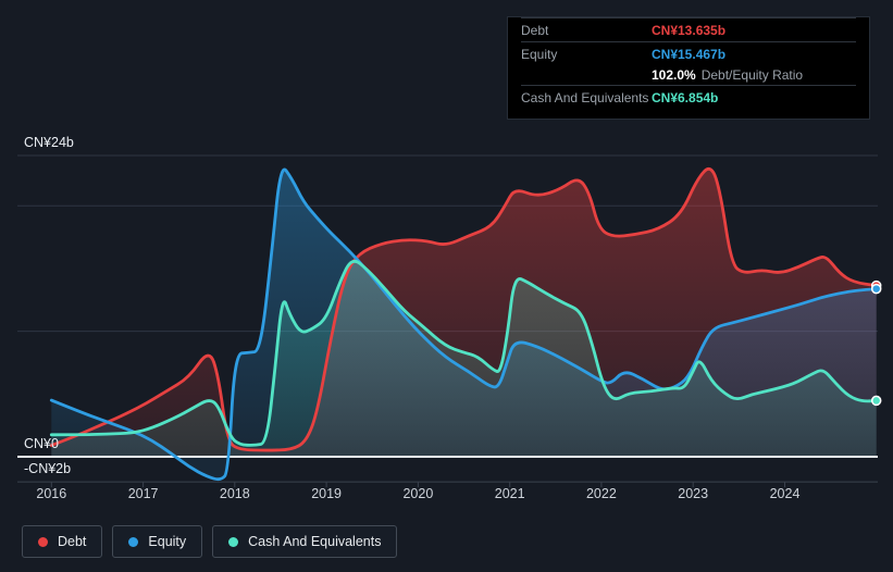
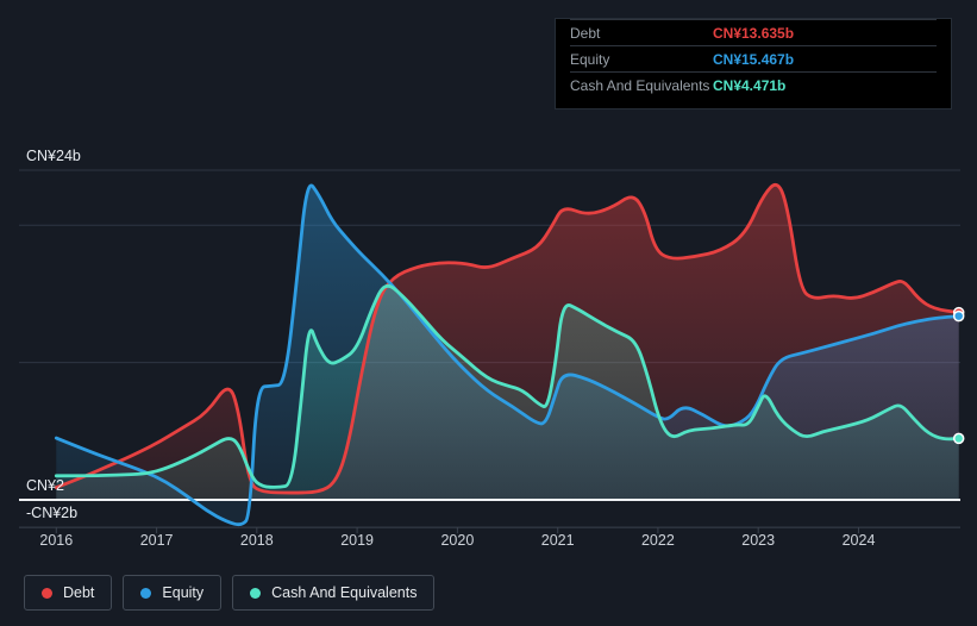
  CN¥24b
- CN¥0
+ CN¥2
  -CN¥2b
  2016
  2017
  2018
  2019
  2020
  2021
  2022
  2023
  2024
  Debt
  CN¥13.635b
  Equity
  CN¥15.467b
- 102.0% Debt/Equity Ratio
  Cash And Equivalents
- CN¥6.854b
+ CN¥4.471b
  Debt
  Equity
  Cash And Equivalents
